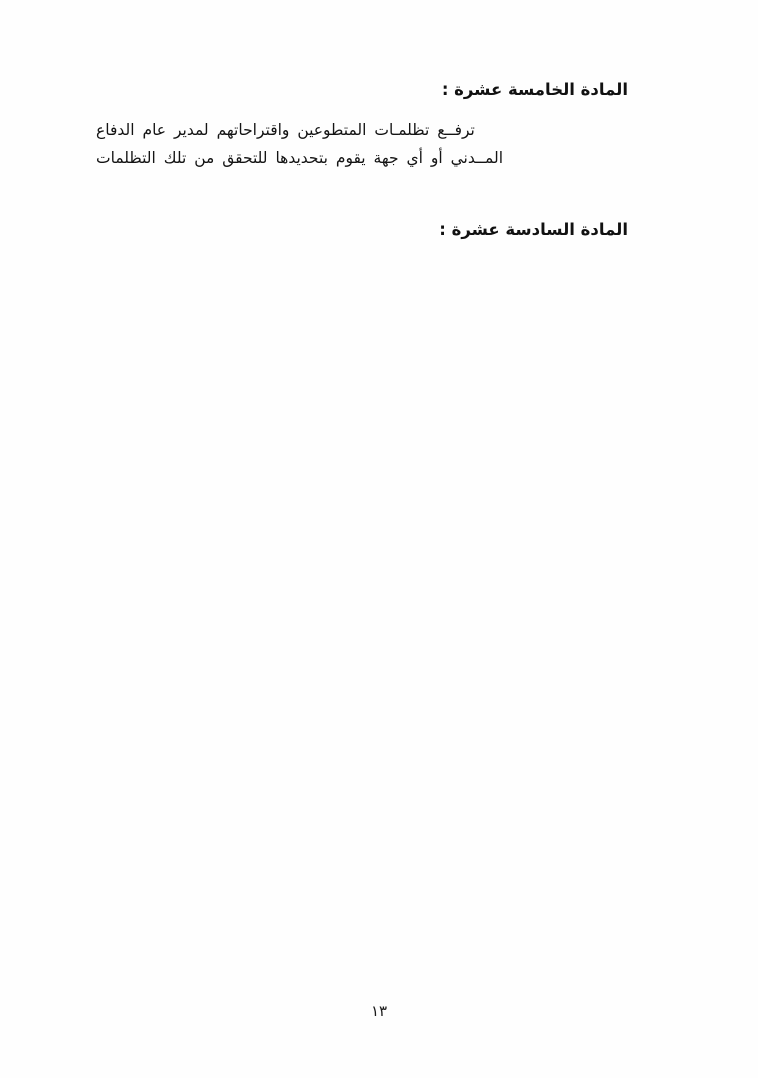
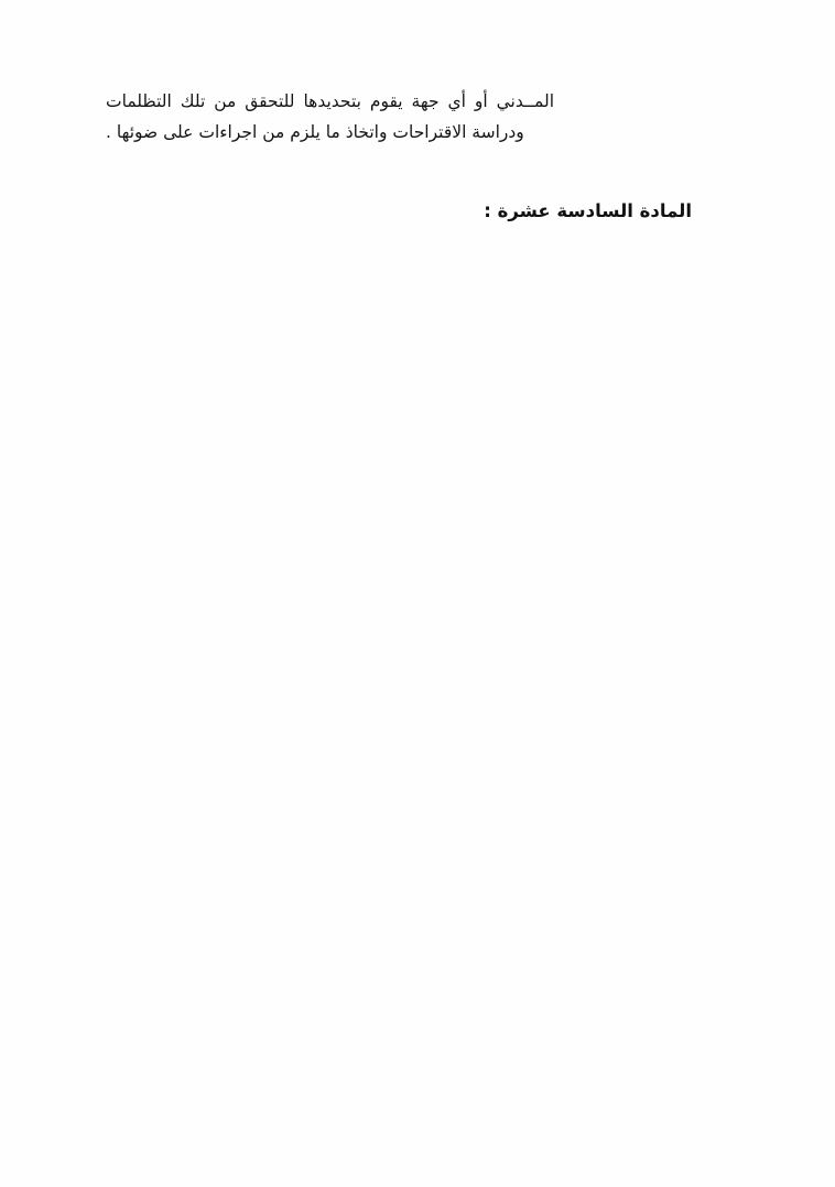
- المادة الخامسة عشرة :
- ترفــع تظلمـات المتطوعين واقتراحاتهم لمدير عام الدفاع
  المــدني أو أي جهة يقوم بتحديدها للتحقق من تلك التظلمات
+ ودراسة الاقتراحات واتخاذ ما يلزم من اجراءات على ضوئها .
  المادة السادسة عشرة :
- ١٣
